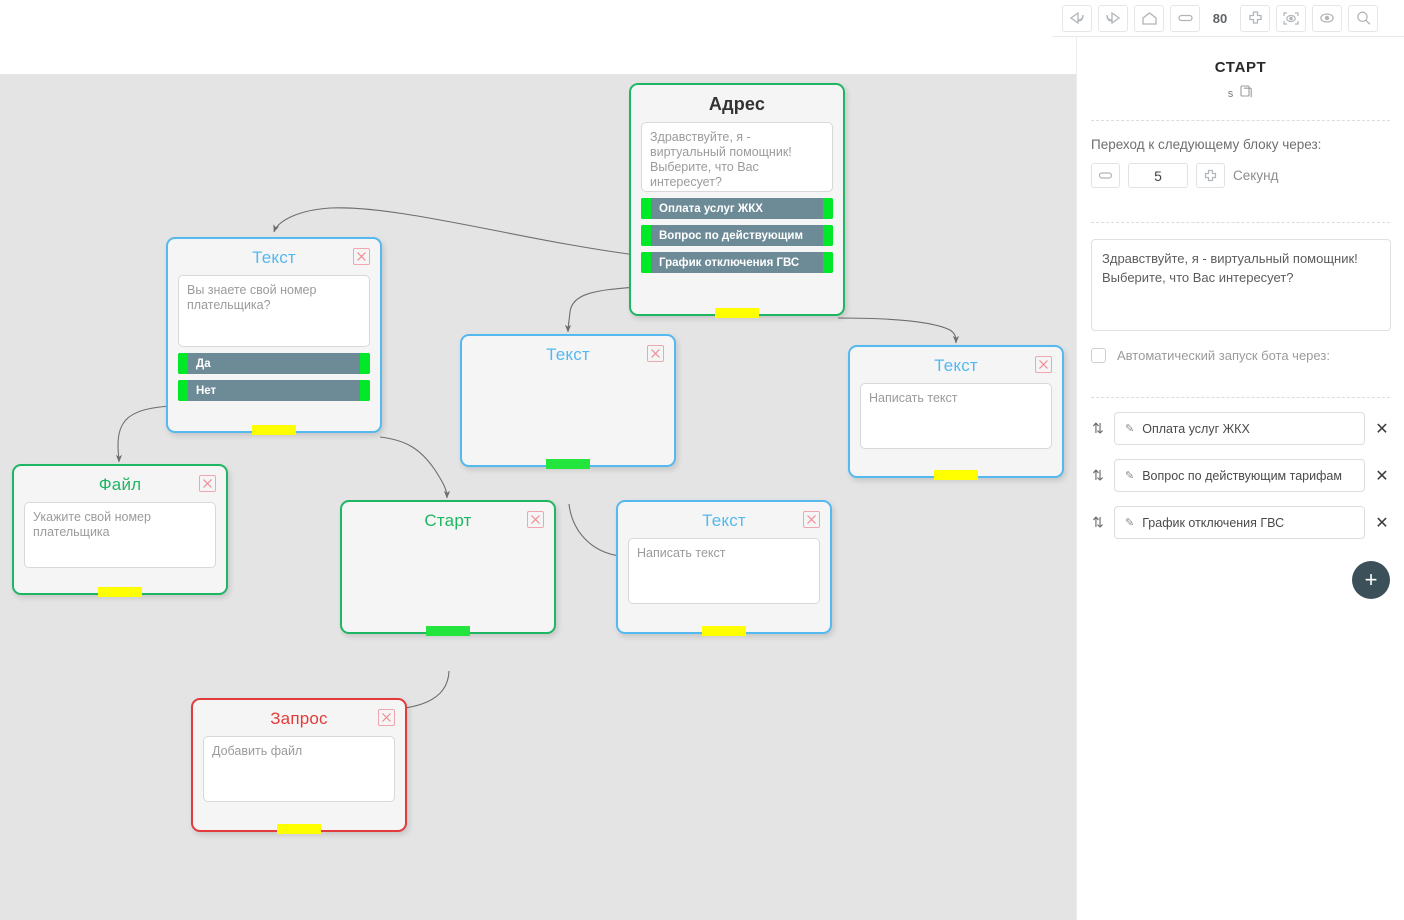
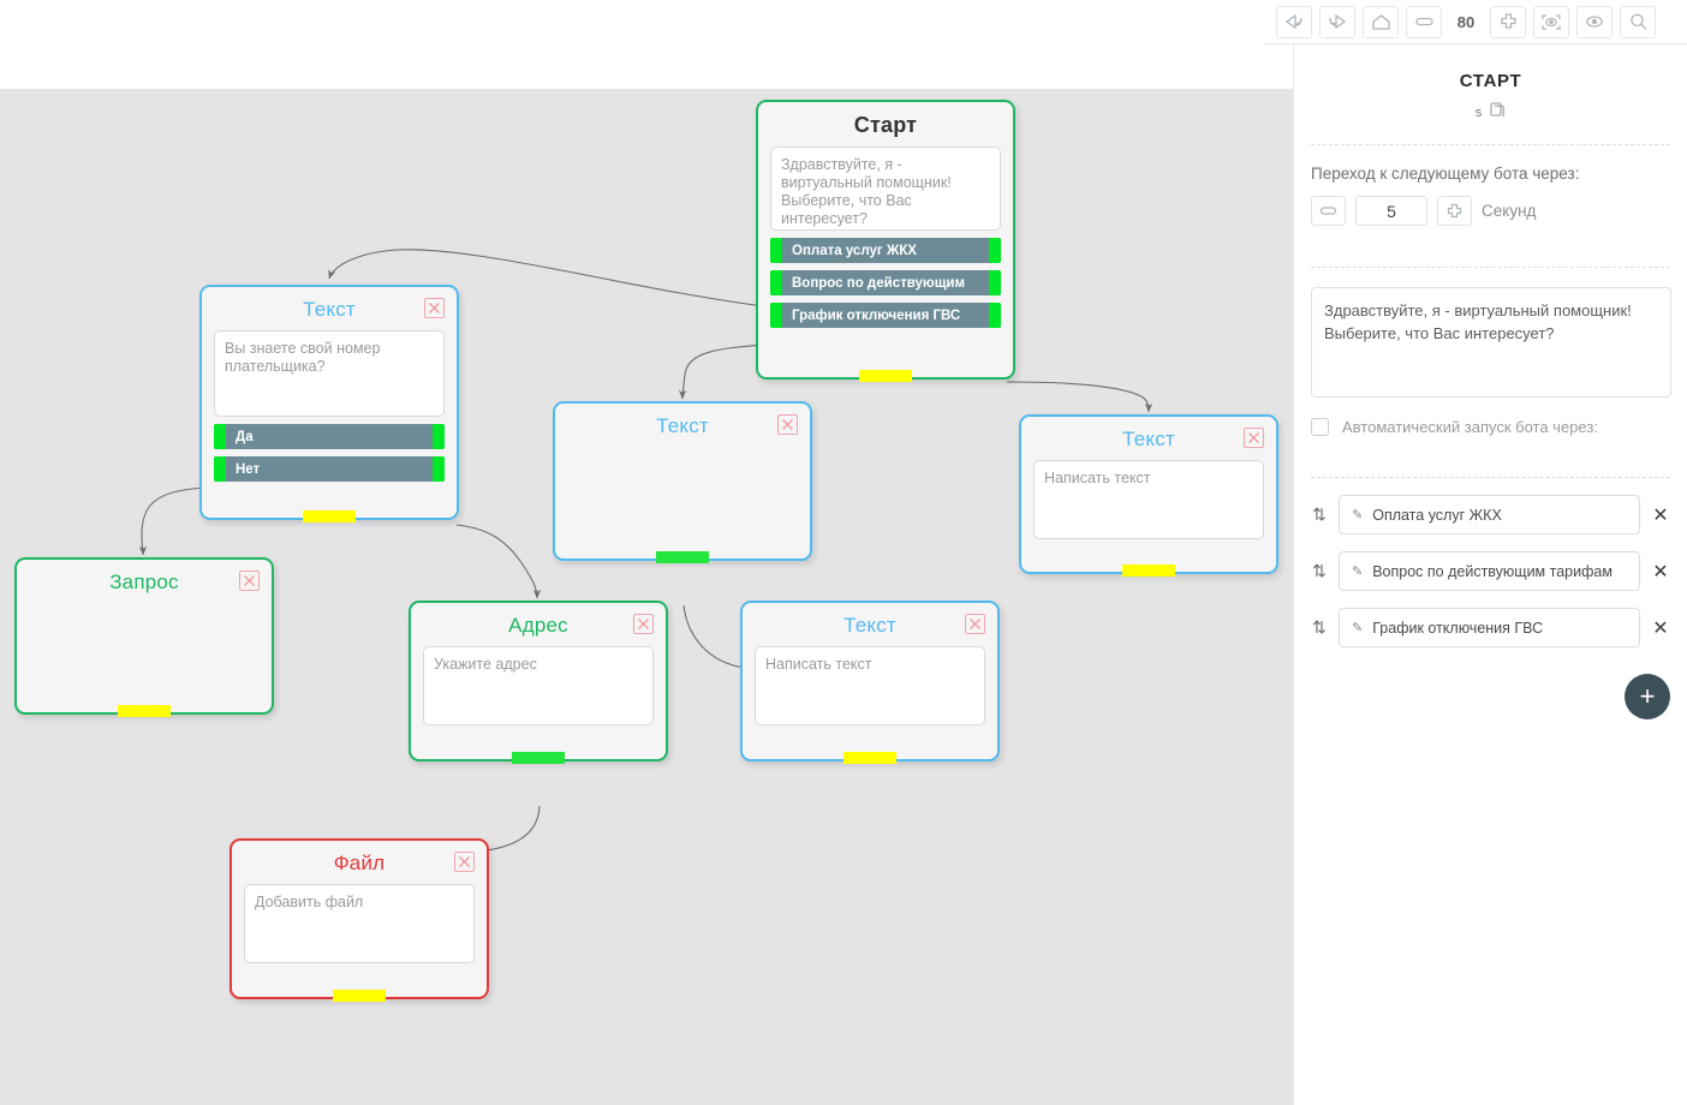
  80
- Адрес
+ Старт
  Здравствуйте, я - виртуальный помощник!
  Выберите, что Вас интересует?
  Оплата услуг ЖКХ
  Вопрос по действующим
  График отключения ГВС
  Текст
  Вы знаете свой номер плательщика?
  Да
  Нет
- Файл
+ Запрос
- Укажите свой номер плательщика
  Текст
  Текст
  Написать текст
- Старт
+ Адрес
+ Укажите адрес
  Текст
  Написать текст
- Запрос
+ Файл
  Добавить файл
  СТАРТ
  s
- Переход к следующему блоку через:
+ Переход к следующему бота через:
  5
  Секунд
  Здравствуйте, я - виртуальный помощник!
  Выберите, что Вас интересует?
  Автоматический запуск бота через:
  ⇅
  ✎
  Оплата услуг ЖКХ
  ✕
  ⇅
  ✎
  Вопрос по действующим тарифам
  ✕
  ⇅
  ✎
  График отключения ГВС
  ✕
  +
